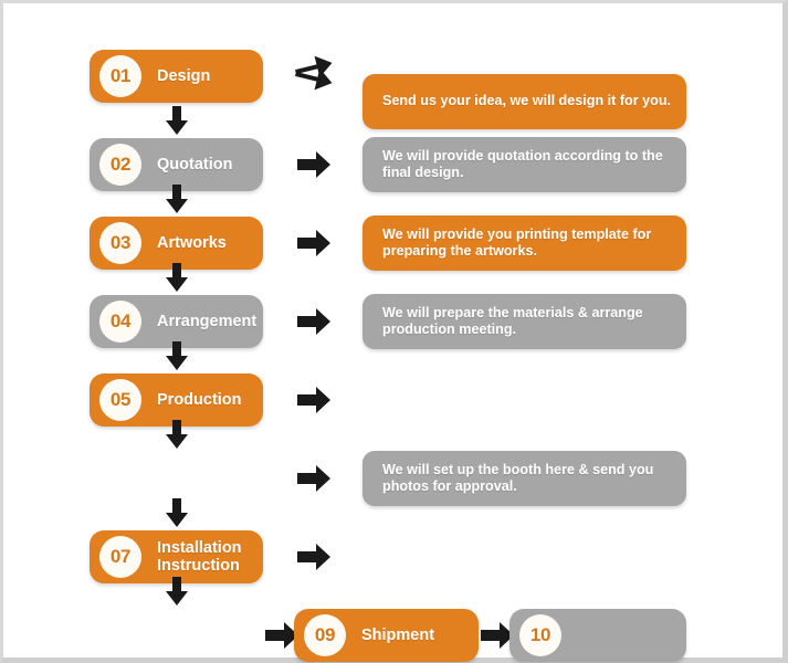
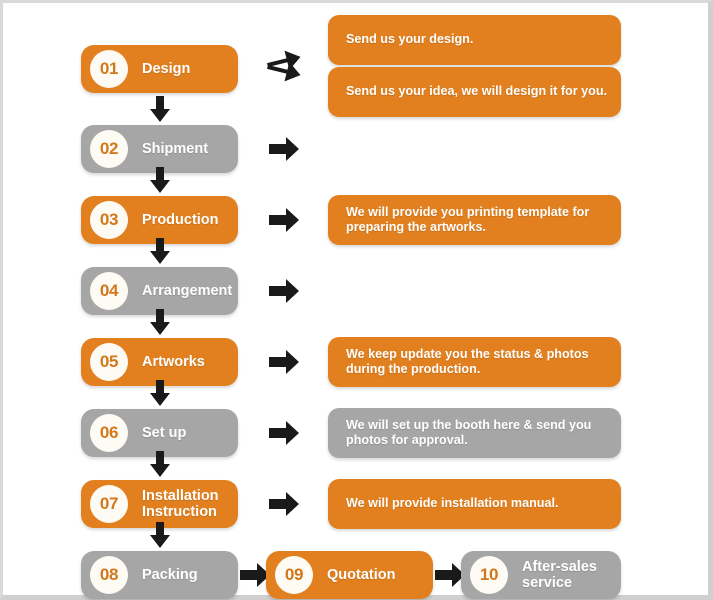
  01
  Design
+ Send us your design.
  Send us your idea, we will design it for you.
  02
- Quotation
+ Shipment
- We will provide quotation according to the final design.
  03
- Artworks
+ Production
  We will provide you printing template for preparing the artworks.
  04
  Arrangement
- We will prepare the materials & arrange production meeting.
  05
- Production
+ Artworks
+ We keep update you the status & photos during the production.
+ 06
+ Set up
  We will set up the booth here & send you photos for approval.
  07
  Installation
  Instruction
+ We will provide installation manual.
+ 08
+ Packing
  09
- Shipment
+ Quotation
  10
+ After-sales
+ service
